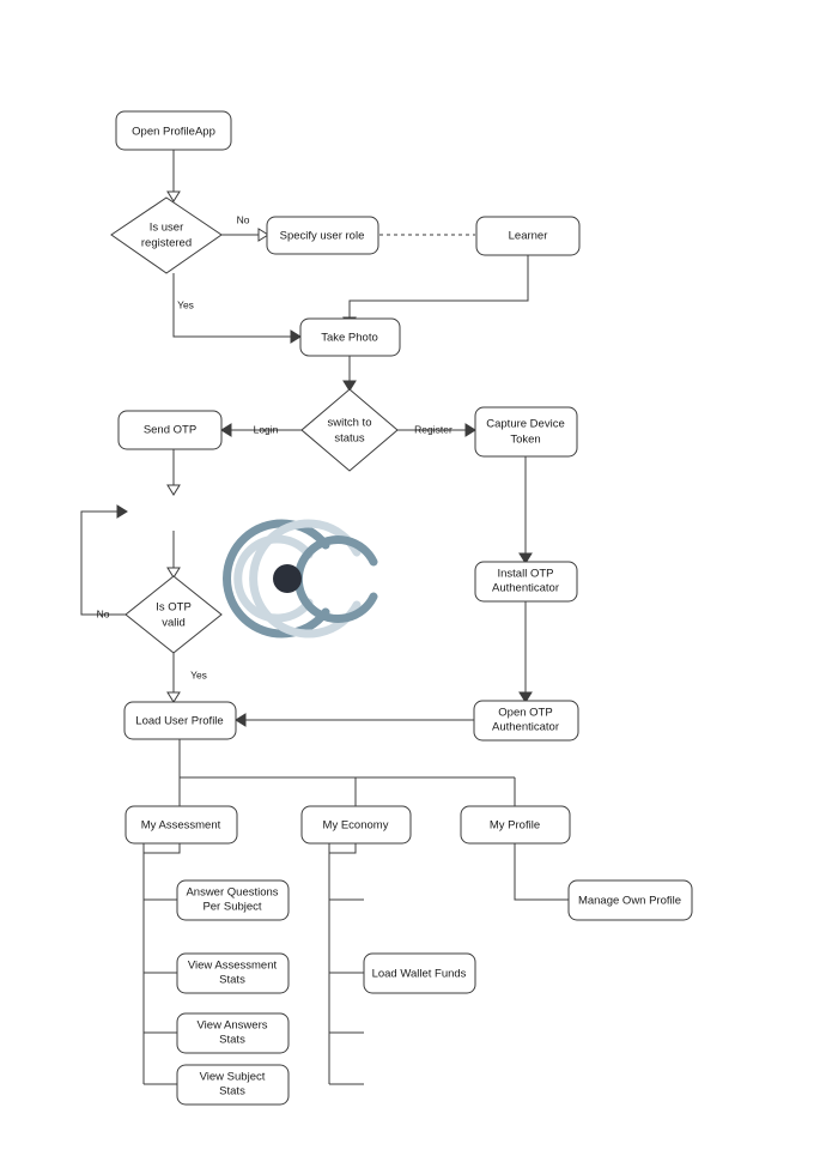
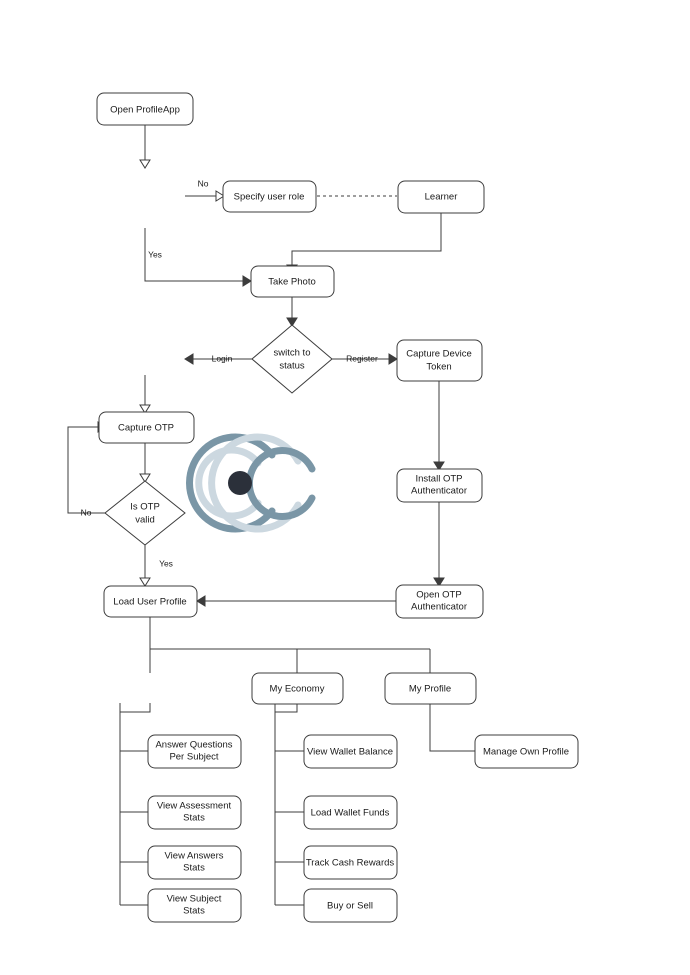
  No
  Yes
  Login
  Register
  No
  Yes
  Open ProfileApp
- Is user
- registered
  Specify user role
  Learner
  Take Photo
  switch to
  status
- Send OTP
  Capture Device
  Token
+ Capture OTP
  Is OTP
  valid
  Install OTP
  Authenticator
  Open OTP
  Authenticator
  Load User Profile
- My Assessment
  My Economy
  My Profile
  Answer Questions
  Per Subject
  View Assessment
  Stats
  View Answers
  Stats
  View Subject
  Stats
+ View Wallet Balance
  Load Wallet Funds
+ Track Cash Rewards
+ Buy or Sell
  Manage Own Profile
